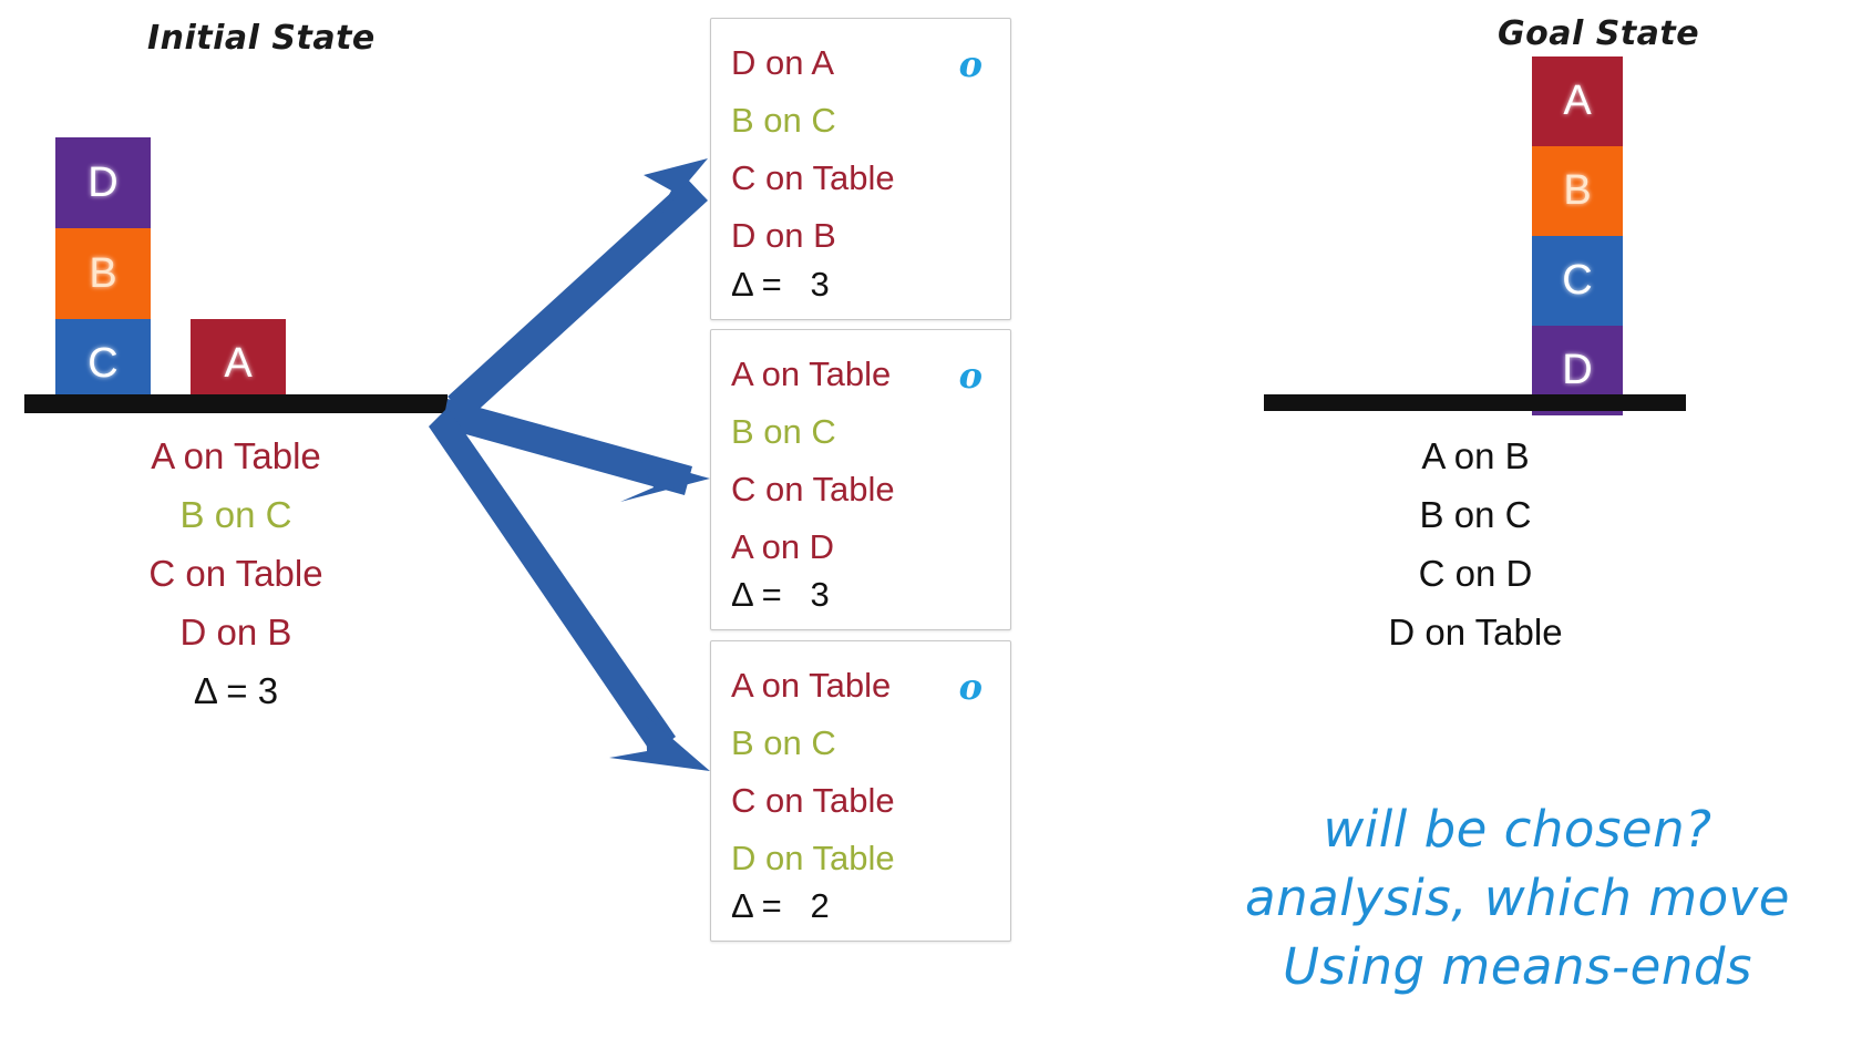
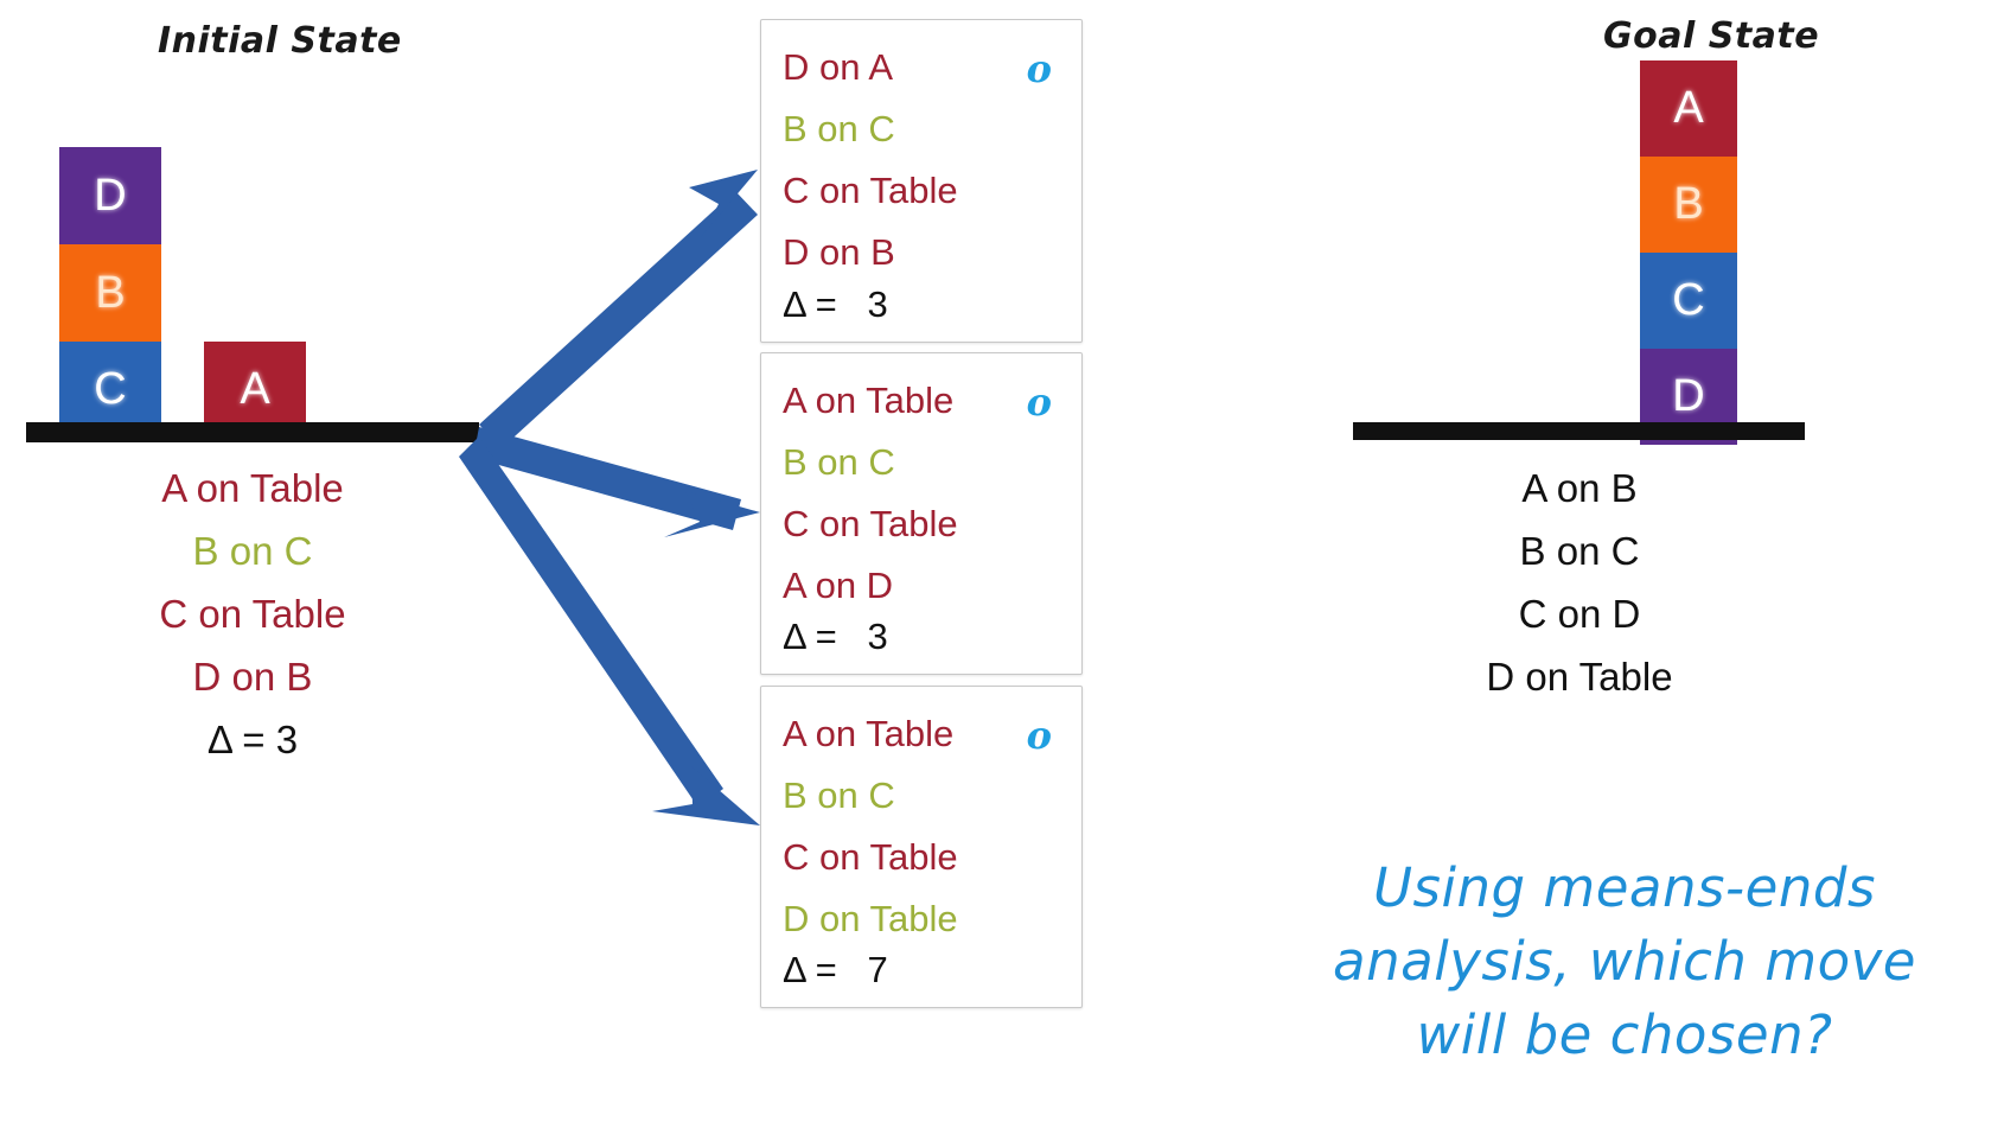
  Initial State
  D
  B
  C
  A
  A on Table
  B on C
  C on Table
  D on B
  Δ = 3
  D on A
  B on C
  C on Table
  D on B
  Δ = 3
  o
  A on Table
  B on C
  C on Table
  A on D
  Δ = 3
  o
  A on Table
  B on C
  C on Table
  D on Table
- Δ = 2
+ Δ = 7
  o
  Goal State
  A
  B
  C
  D
  A on B
  B on C
  C on D
  D on Table
- will be chosen?
+ Using means-ends
  analysis, which move
- Using means-ends
+ will be chosen?
